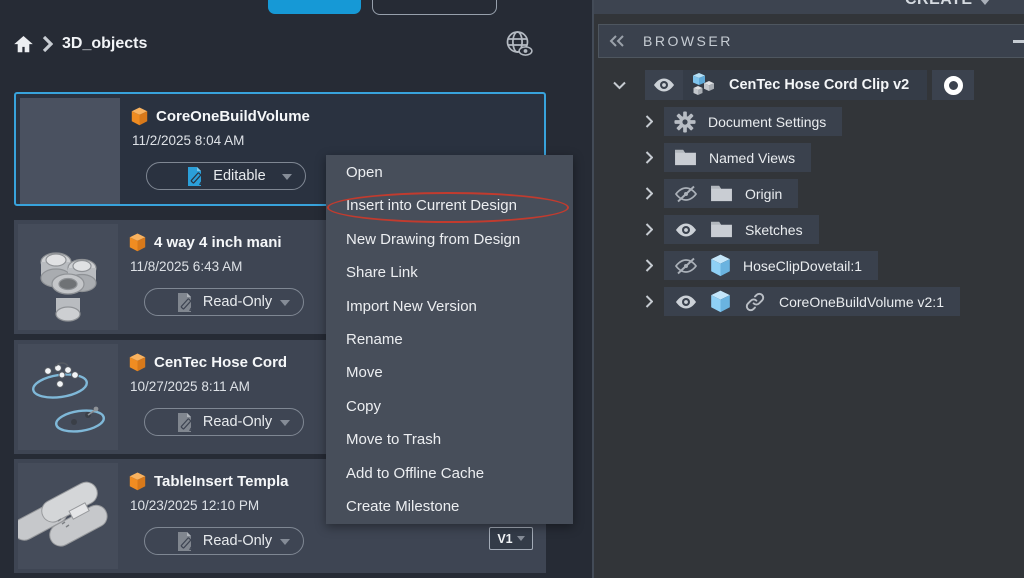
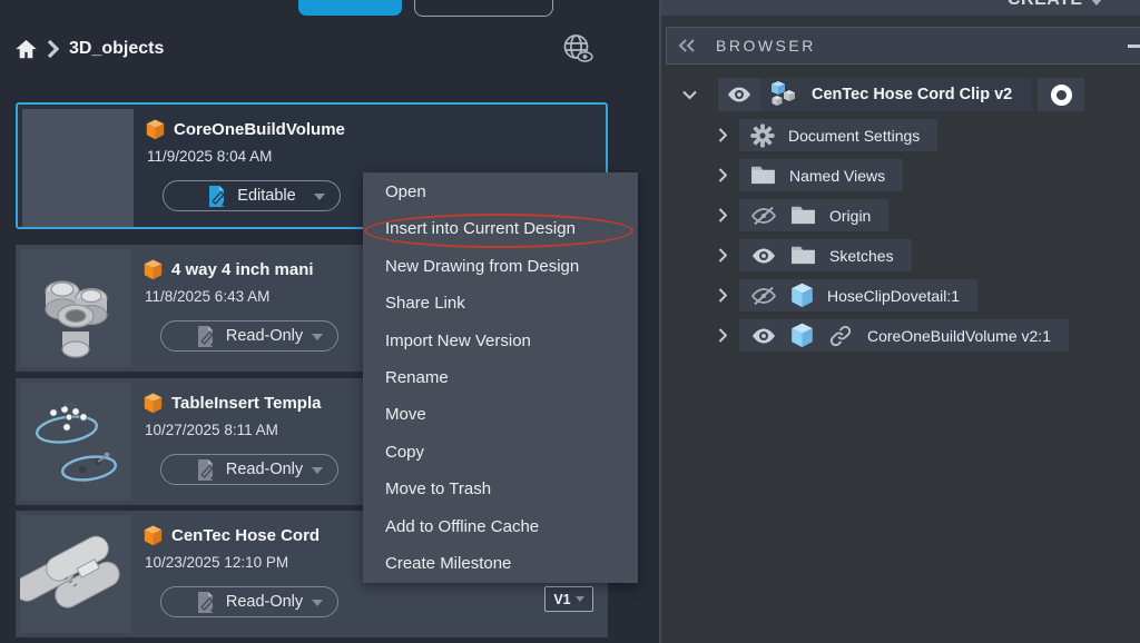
  3D_objects
  CoreOneBuildVolume
- 11/2/2025 8:04 AM
+ 11/9/2025 8:04 AM
  Editable
  4 way 4 inch mani
  11/8/2025 6:43 AM
  Read-Only
- CenTec Hose Cord
+ TableInsert Templa
  10/27/2025 8:11 AM
  Read-Only
- TableInsert Templa
+ CenTec Hose Cord
  10/23/2025 12:10 PM
  Read-Only
  V1
  BROWSER
  CenTec Hose Cord Clip v2
  Document Settings
  Named Views
  Origin
  Sketches
  HoseClipDovetail:1
  CoreOneBuildVolume v2:1
  Open
  Insert into Current Design
  New Drawing from Design
  Share Link
  Import New Version
  Rename
  Move
  Copy
  Move to Trash
  Add to Offline Cache
  Create Milestone
